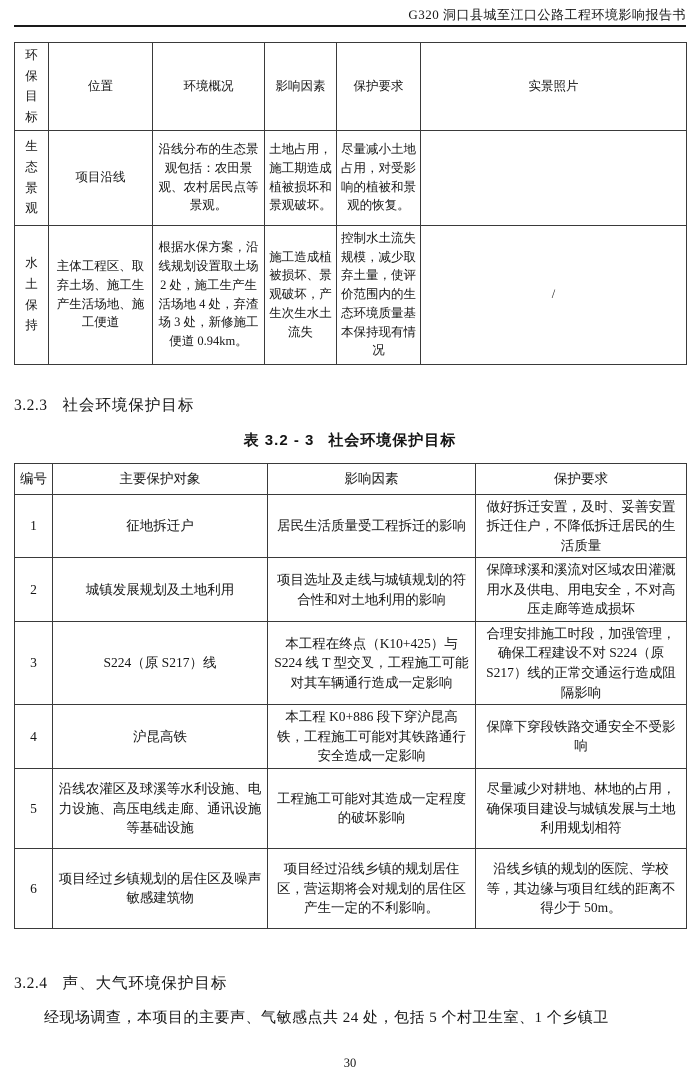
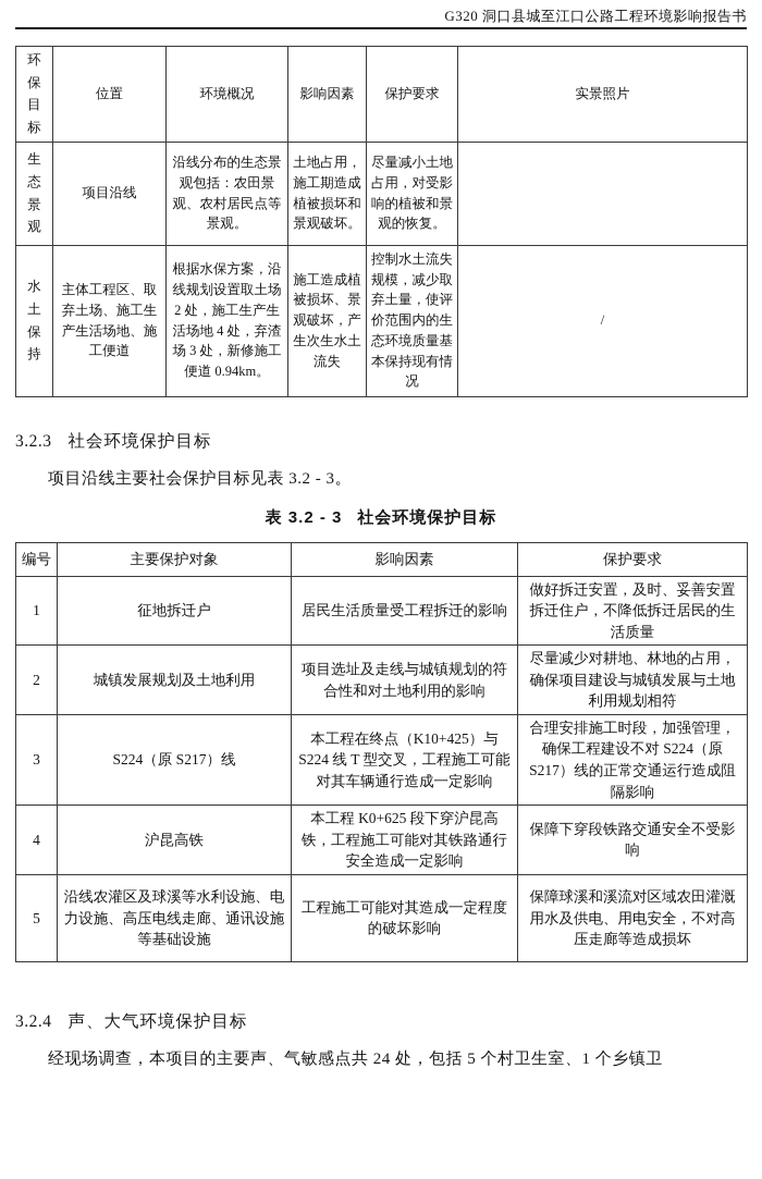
  G320 洞口县城至江口公路工程环境影响报告书
  环保目标	位置	环境概况	影响因素	保护要求	实景照片
  生态景观	项目沿线	沿线分布的生态景观包括：农田景观、农村居民点等景观。	土地占用，施工期造成植被损坏和景观破坏。	尽量减小土地占用，对受影响的植被和景观的恢复。
  水土保持	主体工程区、取弃土场、施工生产生活场地、施工便道	根据水保方案，沿线规划设置取土场 2 处，施工生产生活场地 4 处，弃渣场 3 处，新修施工便道 0.94km。	施工造成植被损坏、景观破坏，产生次生水土流失	控制水土流失规模，减少取弃土量，使评价范围内的生态环境质量基本保持现有情况	/
  3.2.3 社会环境保护目标
+ 项目沿线主要社会保护目标见表 3.2 - 3。
  表 3.2 - 3 社会环境保护目标
  编号	主要保护对象	影响因素	保护要求
  1	征地拆迁户	居民生活质量受工程拆迁的影响	做好拆迁安置，及时、妥善安置拆迁住户，不降低拆迁居民的生活质量
- 2	城镇发展规划及土地利用	项目选址及走线与城镇规划的符合性和对土地利用的影响	保障球溪和溪流对区域农田灌溉用水及供电、用电安全，不对高压走廊等造成损坏
+ 2	城镇发展规划及土地利用	项目选址及走线与城镇规划的符合性和对土地利用的影响	尽量减少对耕地、林地的占用，确保项目建设与城镇发展与土地利用规划相符
  3	S224（原 S217）线	本工程在终点（K10+425）与 S224 线 T 型交叉，工程施工可能对其车辆通行造成一定影响	合理安排施工时段，加强管理，确保工程建设不对 S224（原 S217）线的正常交通运行造成阻隔影响
- 4	沪昆高铁	本工程 K0+886 段下穿沪昆高铁，工程施工可能对其铁路通行安全造成一定影响	保障下穿段铁路交通安全不受影响
+ 4	沪昆高铁	本工程 K0+625 段下穿沪昆高铁，工程施工可能对其铁路通行安全造成一定影响	保障下穿段铁路交通安全不受影响
- 5	沿线农灌区及球溪等水利设施、电力设施、高压电线走廊、通讯设施等基础设施	工程施工可能对其造成一定程度的破坏影响	尽量减少对耕地、林地的占用，确保项目建设与城镇发展与土地利用规划相符
+ 5	沿线农灌区及球溪等水利设施、电力设施、高压电线走廊、通讯设施等基础设施	工程施工可能对其造成一定程度的破坏影响	保障球溪和溪流对区域农田灌溉用水及供电、用电安全，不对高压走廊等造成损坏
- 6	项目经过乡镇规划的居住区及噪声敏感建筑物	项目经过沿线乡镇的规划居住区，营运期将会对规划的居住区产生一定的不利影响。	沿线乡镇的规划的医院、学校等，其边缘与项目红线的距离不得少于 50m。
  3.2.4 声、大气环境保护目标
  经现场调查，本项目的主要声、气敏感点共 24 处，包括 5 个村卫生室、1 个乡镇卫
- 30
